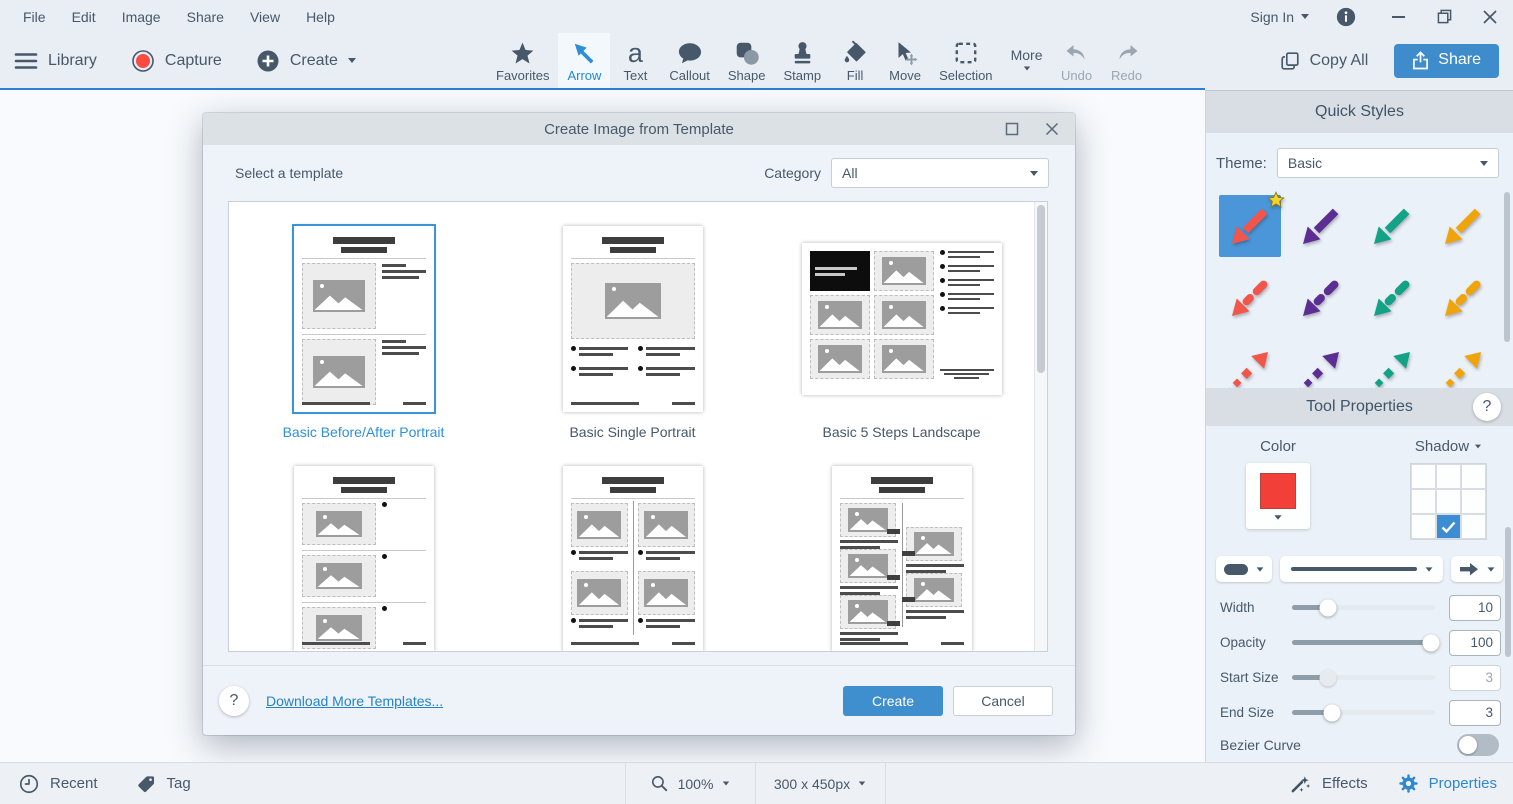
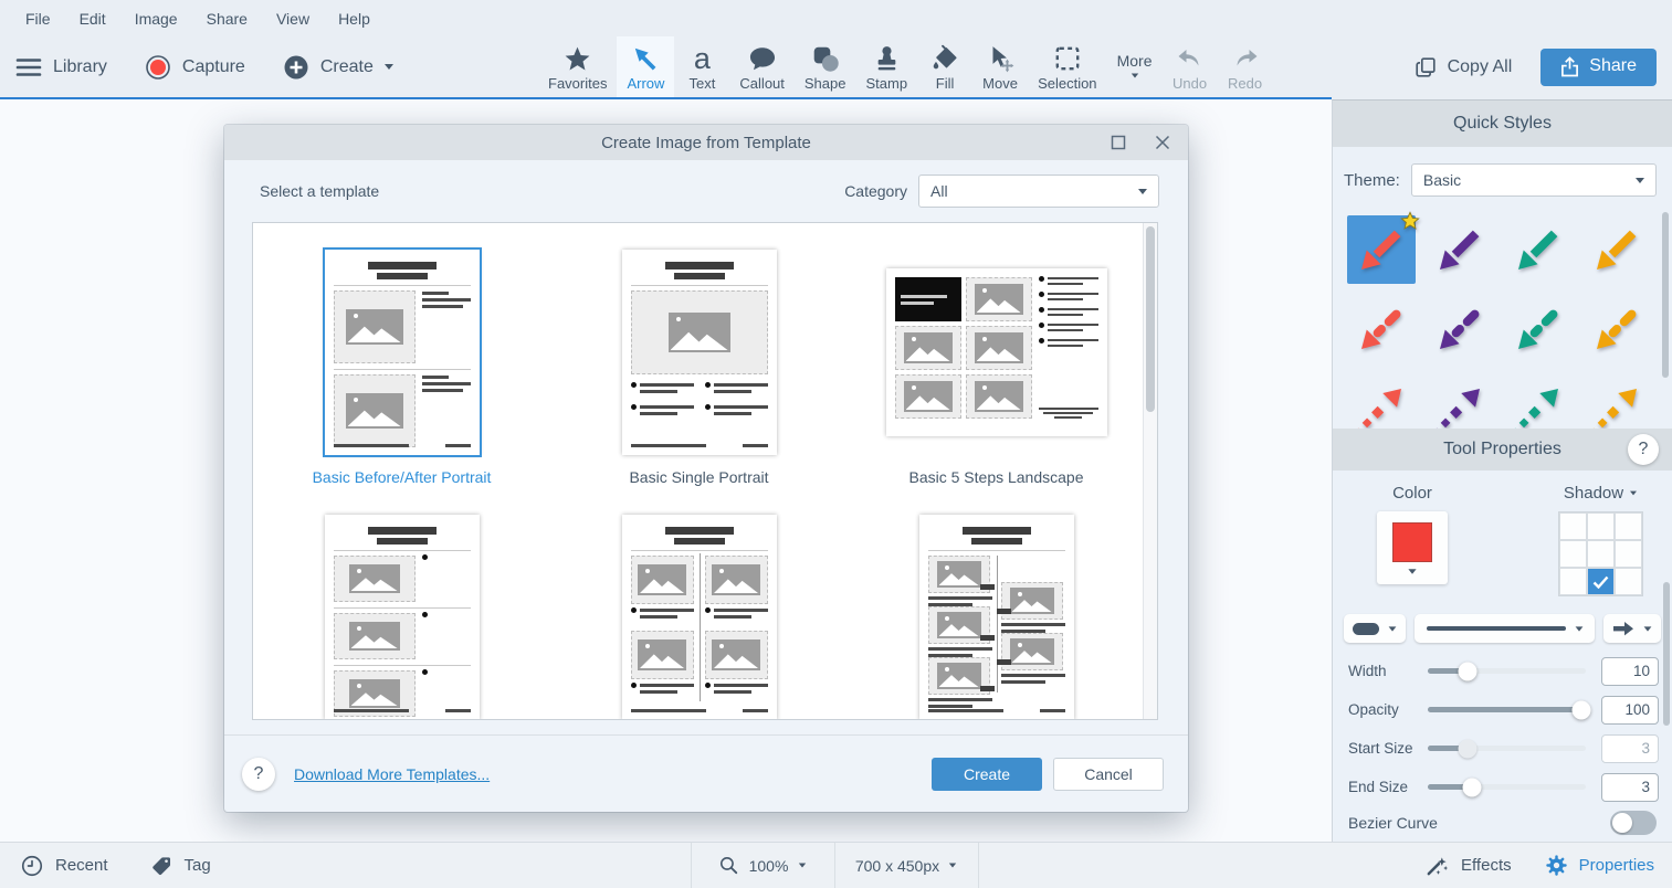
  File
  Edit
  Image
  Share
  View
  Help
- Sign In
  Library
  Capture
  Create
  Favorites
  Arrow
  a
  Text
  Callout
  Shape
  Stamp
  Fill
  Move
  Selection
  More
  Undo
  Redo
  Copy All
  Share
  Create Image from Template
  Select a template
  Category
  All
  Basic Before/After Portrait
  Basic Single Portrait
  Basic 5 Steps Landscape
  ?
  Download More Templates...
  Create
  Cancel
  Quick Styles
  Theme:
  Basic
  Tool Properties
  ?
  Color
  Shadow
  Width
  10
  Opacity
  100
  Start Size
  3
  End Size
  3
  Bezier Curve
  Recent
  Tag
  100%
- 300 x 450px
+ 700 x 450px
  Effects
  Properties
